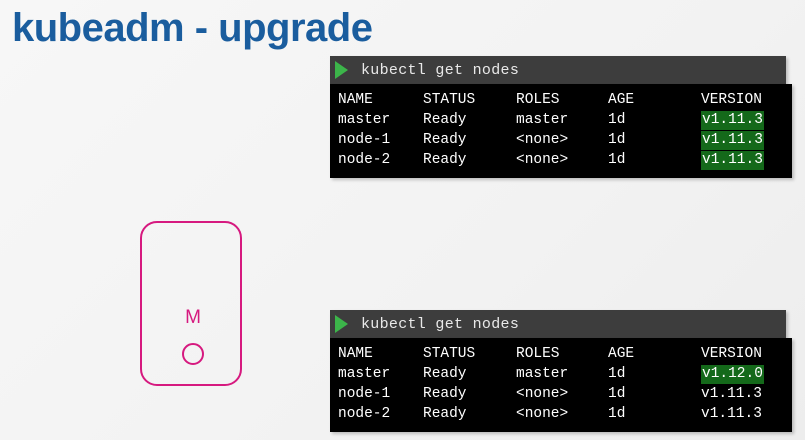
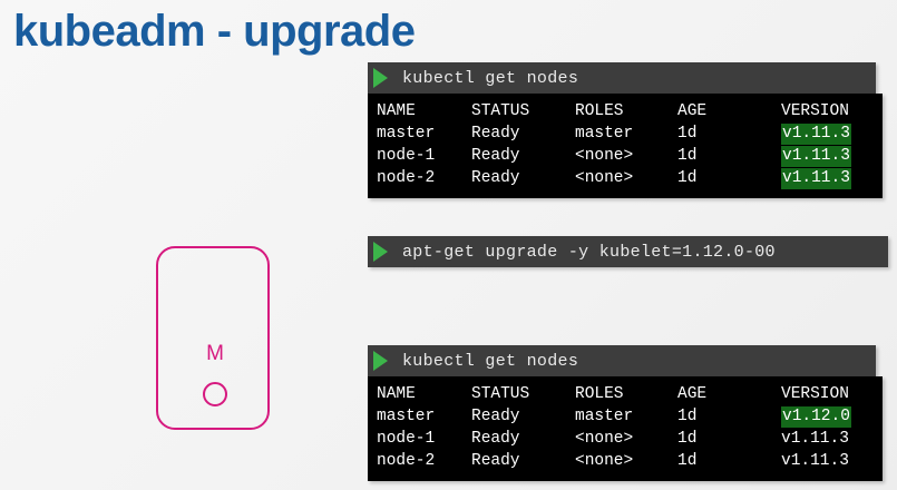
  kubeadm - upgrade
  M
  kubectl get nodes
  NAME
  STATUS
  ROLES
  AGE
  VERSION
  master
  Ready
  master
  1d
  v1.11.3
  node-1
  Ready
  <none>
  1d
  v1.11.3
  node-2
  Ready
  <none>
  1d
  v1.11.3
+ apt-get upgrade -y kubelet=1.12.0-00
  kubectl get nodes
  NAME
  STATUS
  ROLES
  AGE
  VERSION
  master
  Ready
  master
  1d
  v1.12.0
  node-1
  Ready
  <none>
  1d
  v1.11.3
  node-2
  Ready
  <none>
  1d
  v1.11.3
